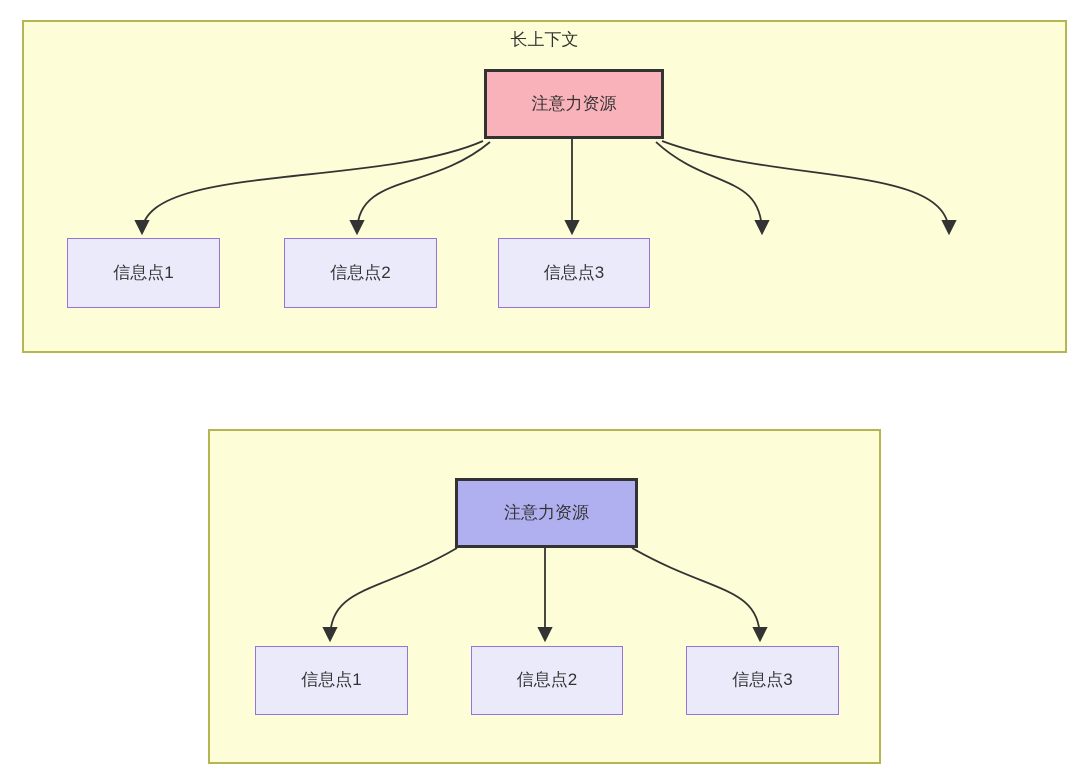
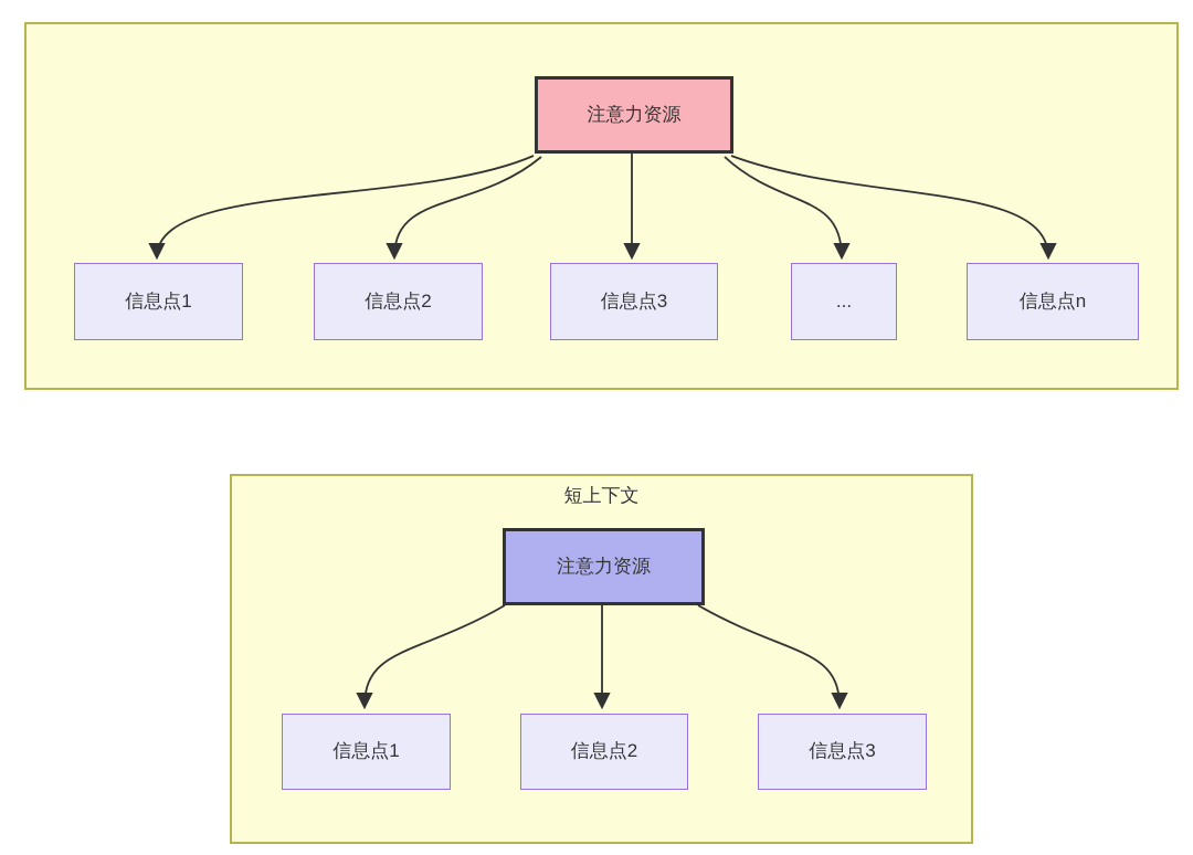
- 长上下文
  注意力资源
  信息点1
  信息点2
  信息点3
+ ...
+ 信息点n
+ 短上下文
  注意力资源
  信息点1
  信息点2
  信息点3
